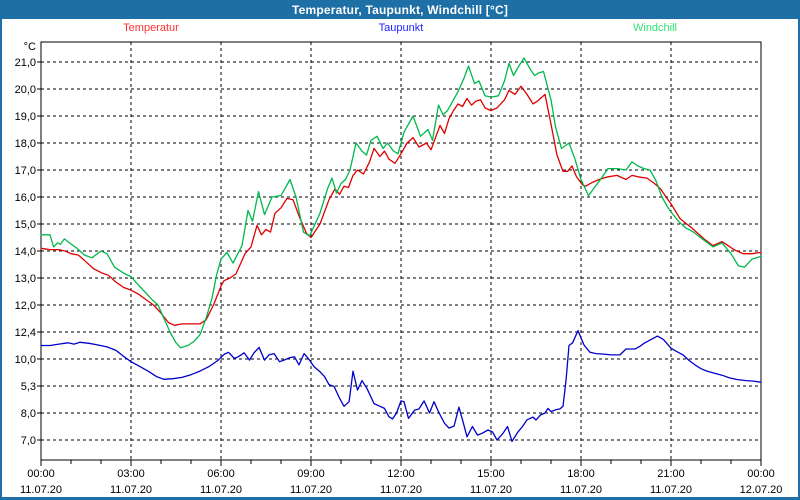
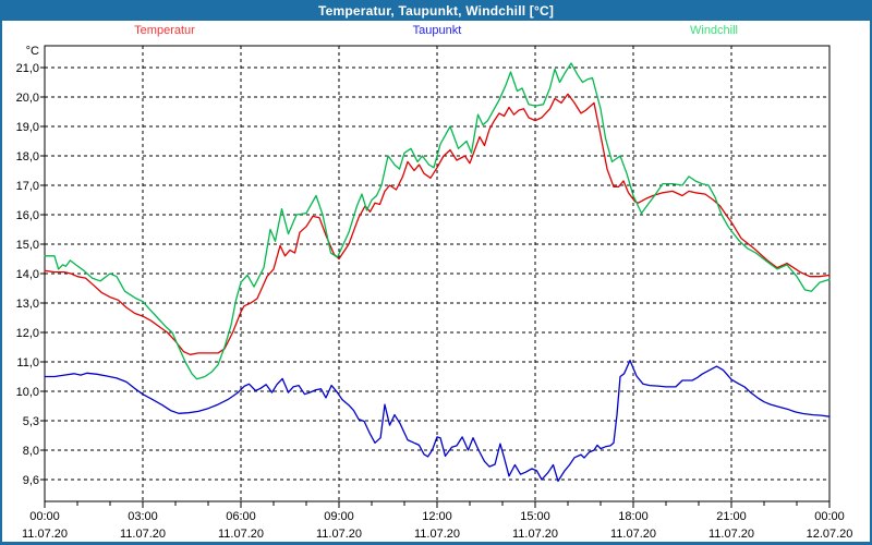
  21,0
  20,0
  19,0
  18,0
  17,0
  16,0
  15,0
  14,0
  13,0
  12,0
- 12,4
+ 11,0
  10,0
  5,3
  8,0
- 7,0
+ 9,6
  °C
  00:00
  11.07.20
  03:00
  11.07.20
  06:00
  11.07.20
  09:00
  11.07.20
  12:00
  11.07.20
  15:00
  11.07.20
  18:00
  11.07.20
  21:00
  11.07.20
  00:00
  12.07.20
  Temperatur, Taupunkt, Windchill [°C]
  Temperatur
  Taupunkt
  Windchill
